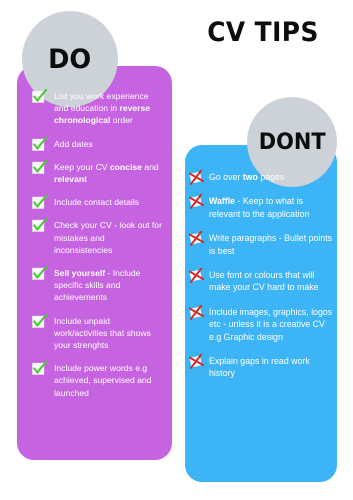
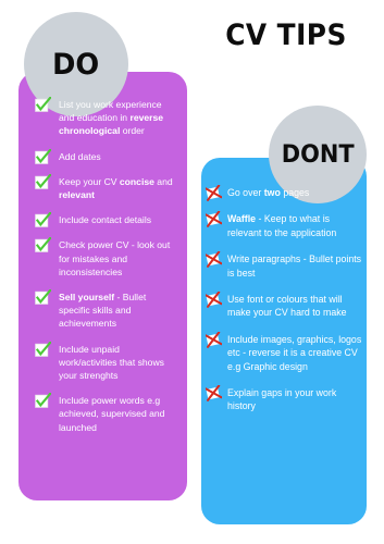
  CV TIPS
  DO
  List you work experience and education in reverse chronological order
  Add dates
  Keep your CV concise and relevant
  Include contact details
- Check your CV - look out for mistakes and inconsistencies
+ Check power CV - look out for mistakes and inconsistencies
- Sell yourself - Include specific skills and achievements
+ Sell yourself - Bullet specific skills and achievements
  Include unpaid work/activities that shows your strenghts
  Include power words e.g achieved, supervised and launched
  DONT
  Go over two pages
  Waffle - Keep to what is relevant to the application
  Write paragraphs - Bullet points is best
  Use font or colours that will make your CV hard to make
- Include images, graphics, logos etc - unless it is a creative CV e.g Graphic design
+ Include images, graphics, logos etc - reverse it is a creative CV e.g Graphic design
- Explain gaps in read work history
+ Explain gaps in your work history
